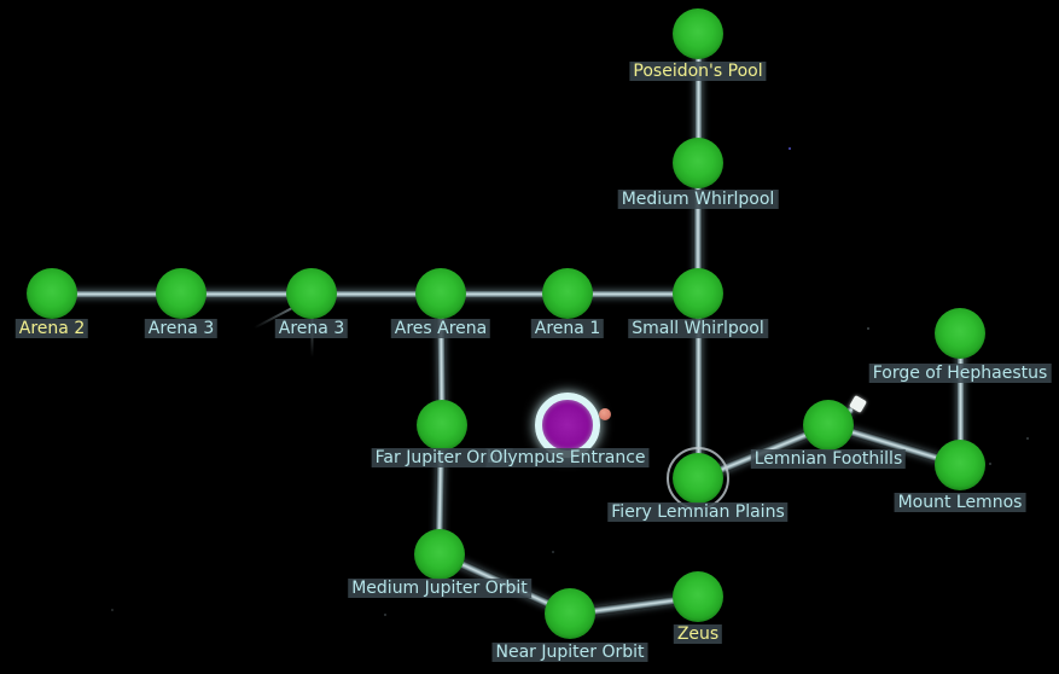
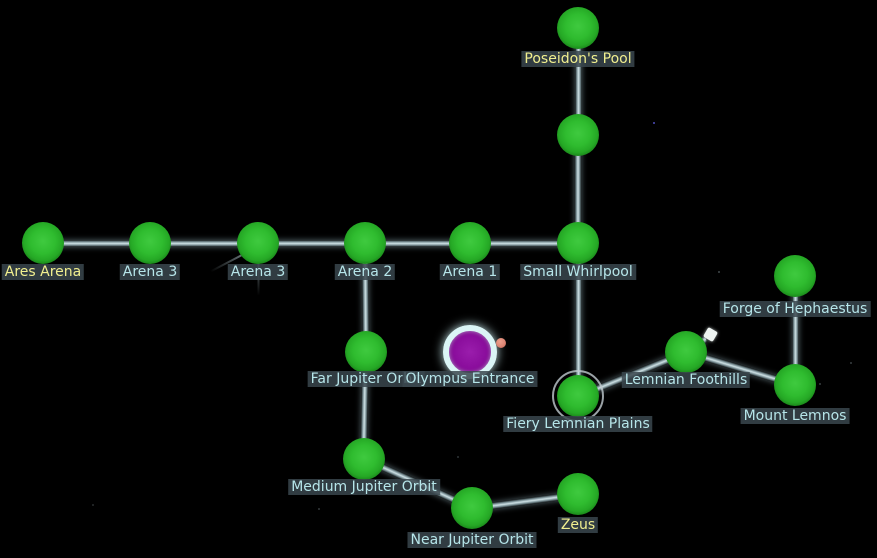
  Poseidon's Pool
- Medium Whirlpool
- Arena 2
+ Ares Arena
  Arena 3
  Arena 3
- Ares Arena
+ Arena 2
  Arena 1
  Small Whirlpool
  Forge of Hephaestus
  Far Jupiter Orbit
  Olympus Entrance
  Lemnian Foothills
  Fiery Lemnian Plains
  Mount Lemnos
  Medium Jupiter Orbit
  Near Jupiter Orbit
  Zeus
